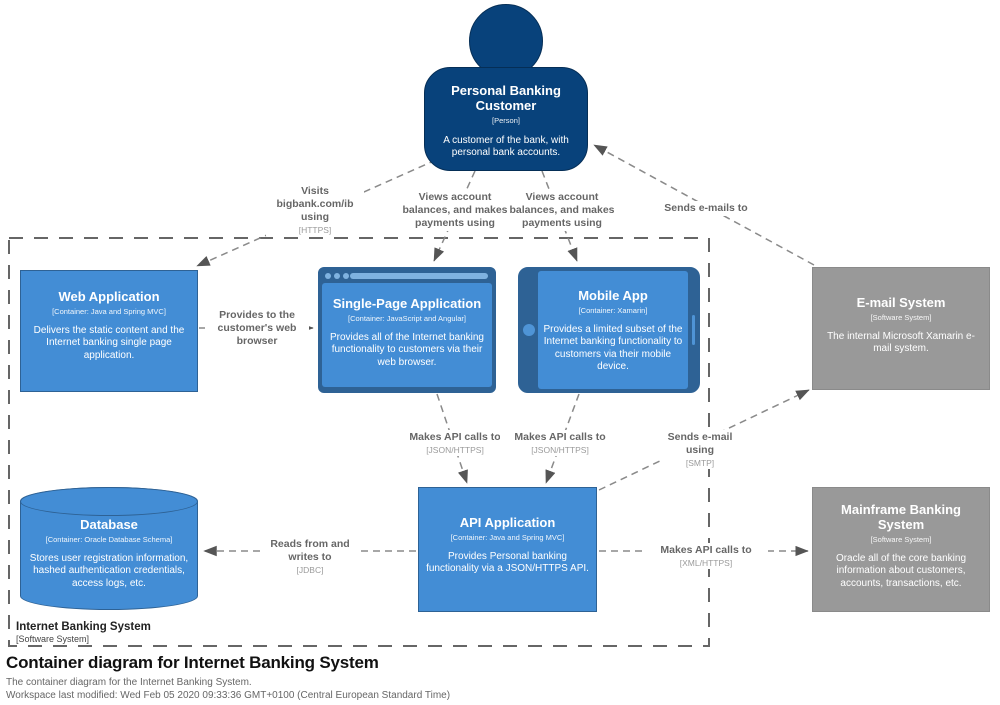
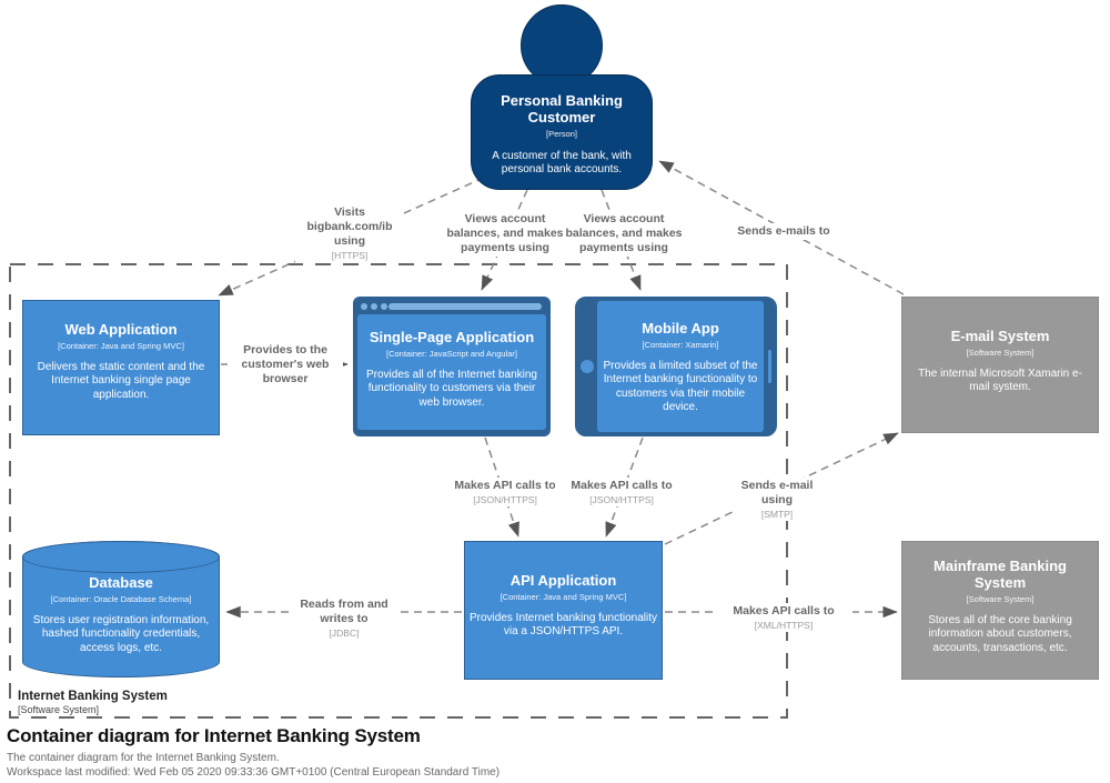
  Personal Banking Customer
  [Person]
  A customer of the bank, with personal bank accounts.
  Web Application
  [Container: Java and Spring MVC]
  Delivers the static content and the Internet banking single page application.
  Single-Page Application
  [Container: JavaScript and Angular]
  Provides all of the Internet banking functionality to customers via their web browser.
  Mobile App
  [Container: Xamarin]
  Provides a limited subset of the Internet banking functionality to customers via their mobile device.
  E-mail System
  [Software System]
  The internal Microsoft Xamarin e-mail system.
  Database
  [Container: Oracle Database Schema]
- Stores user registration information, hashed authentication credentials, access logs, etc.
+ Stores user registration information, hashed functionality credentials, access logs, etc.
  API Application
  [Container: Java and Spring MVC]
- Provides Personal banking functionality via a JSON/HTTPS API.
+ Provides Internet banking functionality via a JSON/HTTPS API.
  Mainframe Banking System
  [Software System]
- Oracle all of the core banking information about customers, accounts, transactions, etc.
+ Stores all of the core banking information about customers, accounts, transactions, etc.
  Internet Banking System
  [Software System]
  Visits bigbank.com/ib using
  [HTTPS]
  Views account balances, and makes payments using
  Views account balances, and makes payments using
  Sends e-mails to
  Provides to the customer's web browser
  Makes API calls to
  [JSON/HTTPS]
  Makes API calls to
  [JSON/HTTPS]
  Sends e-mail using
  [SMTP]
  Reads from and writes to
  [JDBC]
  Makes API calls to
  [XML/HTTPS]
  Container diagram for Internet Banking System
  The container diagram for the Internet Banking System.
  Workspace last modified: Wed Feb 05 2020 09:33:36 GMT+0100 (Central European Standard Time)
